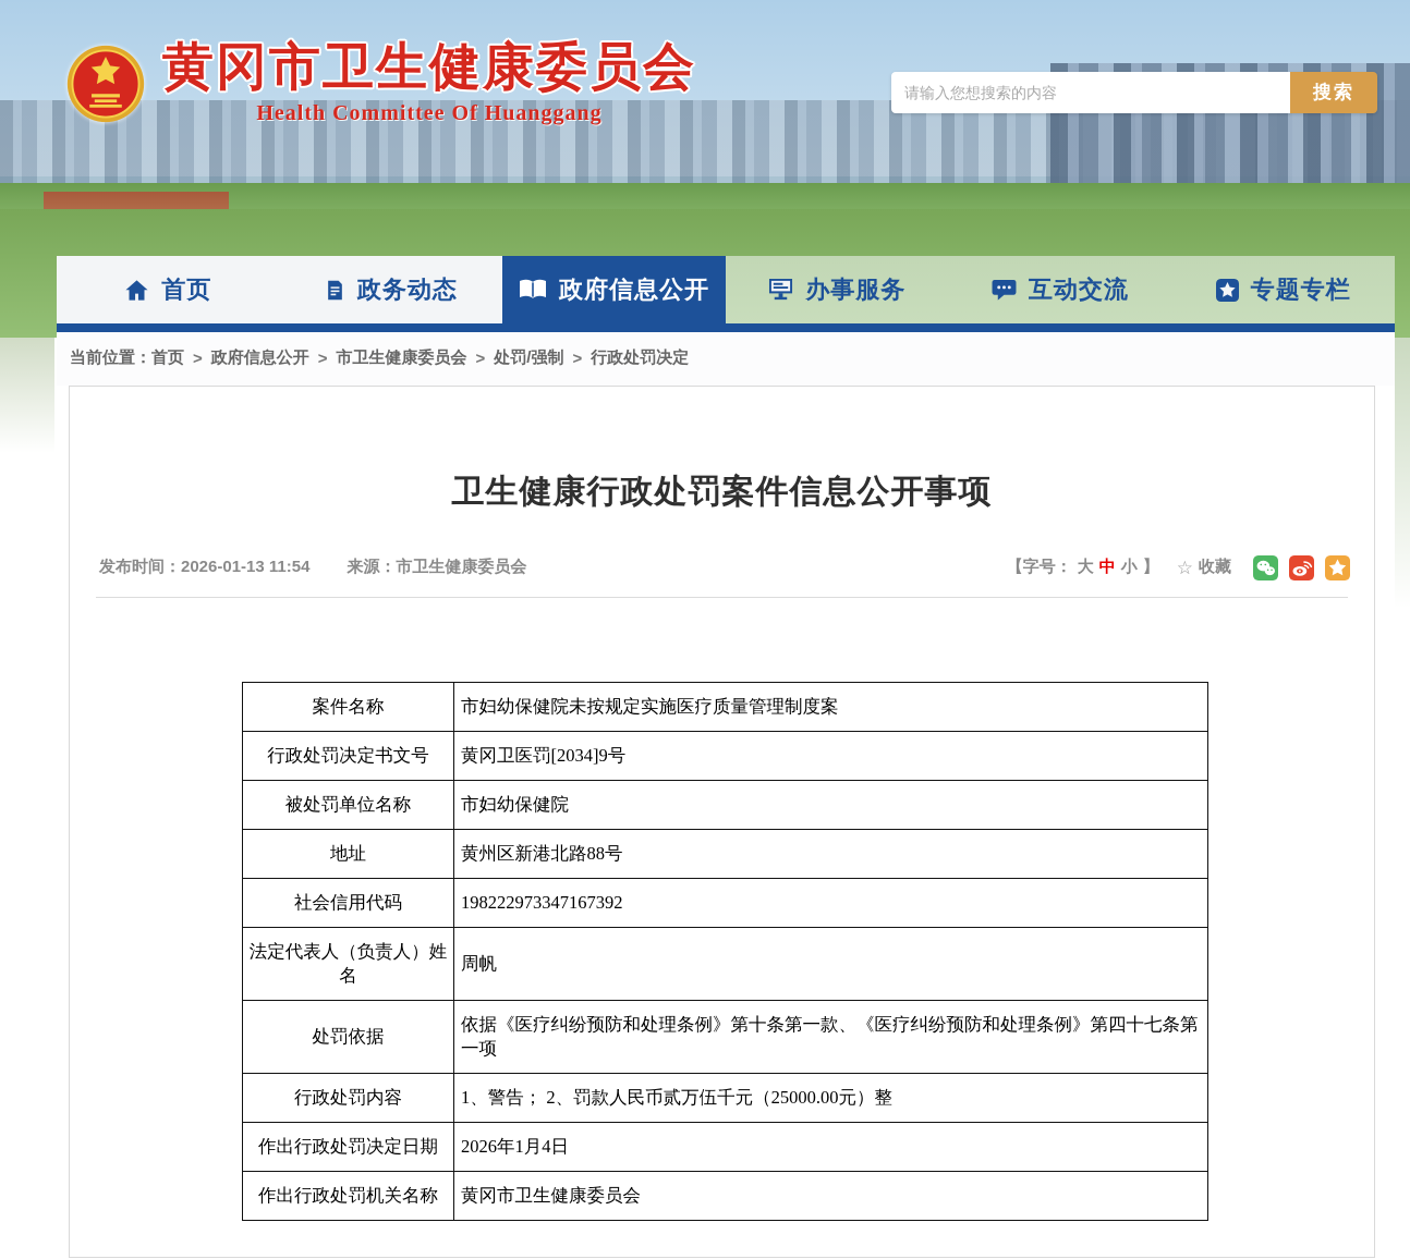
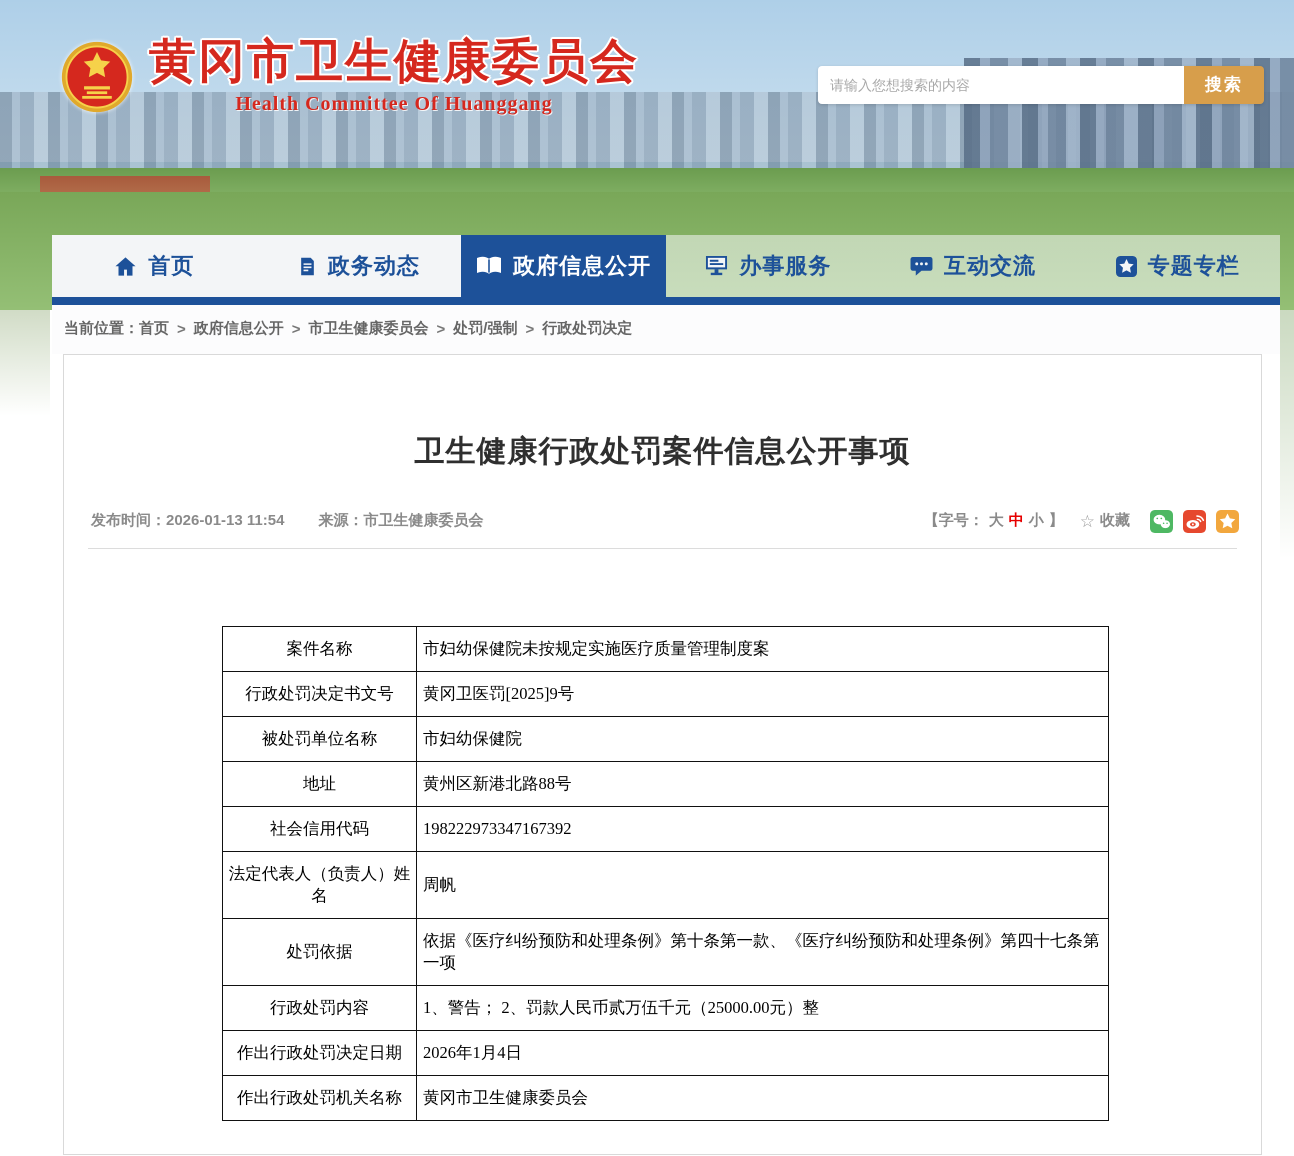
  黄冈市卫生健康委员会
  Health Committee Of Huanggang
  请输入您想搜索的内容
  搜索
  首页
  政务动态
  政府信息公开
  办事服务
  互动交流
  专题专栏
  当前位置：
  首页
  >
  政府信息公开
  >
  市卫生健康委员会
  >
  处罚/强制
  >
  行政处罚决定
  卫生健康行政处罚案件信息公开事项
  发布时间：2026-01-13 11:54
  来源：市卫生健康委员会
  【字号：
  大
  中
  小
  】
  ☆
  收藏
  案件名称	市妇幼保健院未按规定实施医疗质量管理制度案
- 行政处罚决定书文号	黄冈卫医罚[2034]9号
+ 行政处罚决定书文号	黄冈卫医罚[2025]9号
  被处罚单位名称	市妇幼保健院
  地址	黄州区新港北路88号
  社会信用代码	198222973347167392
  法定代表人（负责人）姓名	周帆
  处罚依据	依据《医疗纠纷预防和处理条例》第十条第一款、《医疗纠纷预防和处理条例》第四十七条第一项
  行政处罚内容	1、警告； 2、罚款人民币贰万伍千元（25000.00元）整
  作出行政处罚决定日期	2026年1月4日
  作出行政处罚机关名称	黄冈市卫生健康委员会
